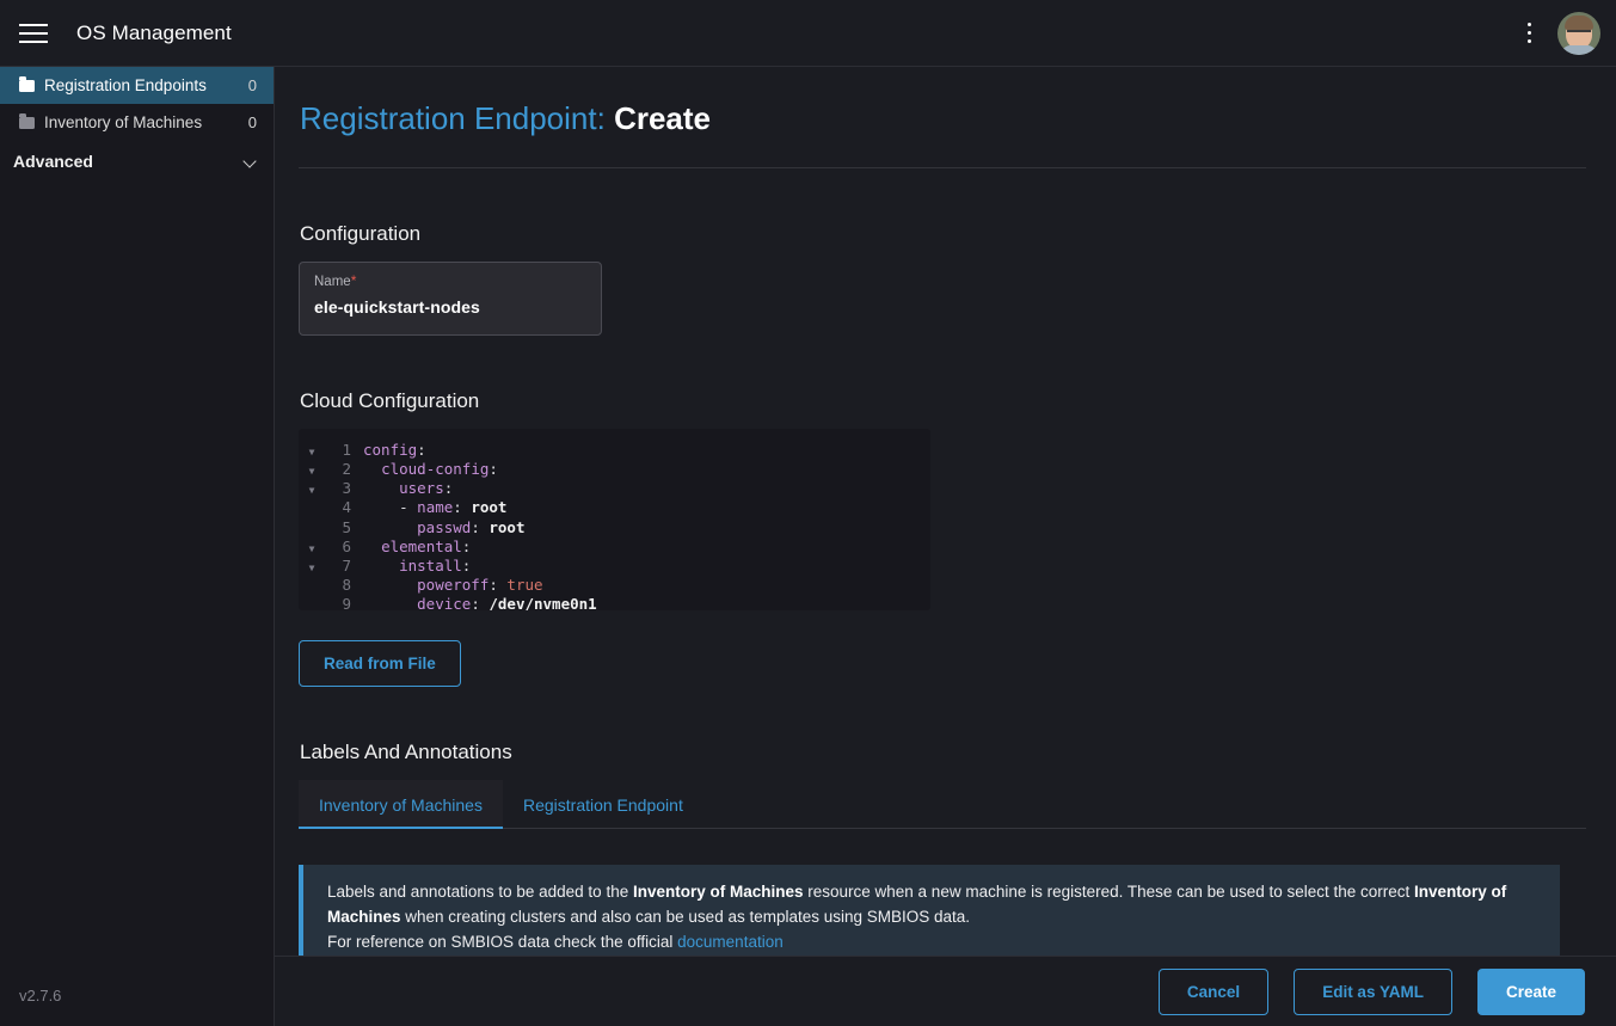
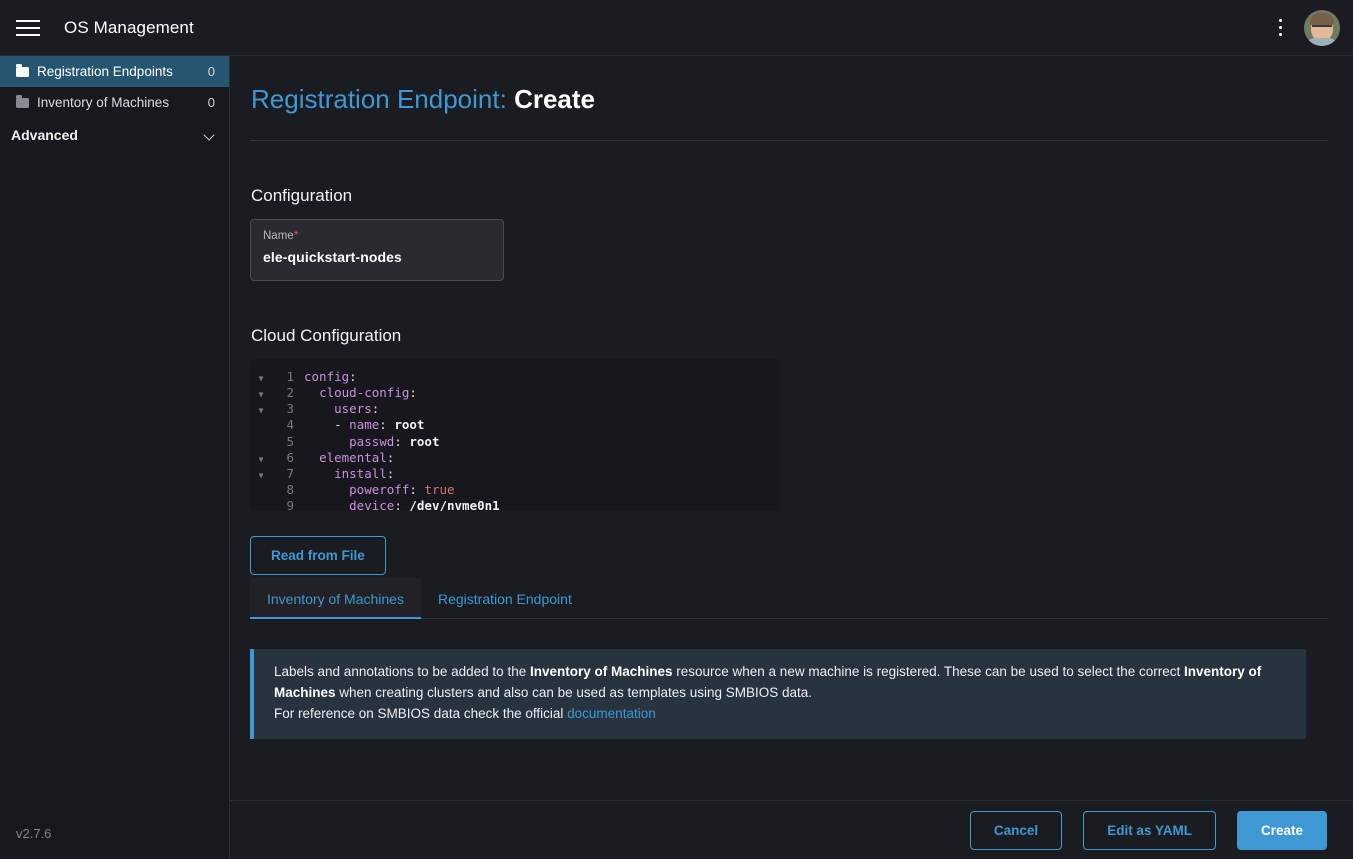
  OS Management
  Registration Endpoints
  0
  Inventory of Machines
  0
  Advanced
  v2.7.6
  Registration Endpoint: Create
  Configuration
  Name*
  ele-quickstart-nodes
  Cloud Configuration
  ▼
  1
  config:
  ▼
  2
  cloud-config:
  ▼
  3
  users:
  4
  - name: root
  5
  passwd: root
  ▼
  6
  elemental:
  ▼
  7
  install:
  8
  poweroff: true
  9
  device: /dev/nvme0n1
  Read from File
- Labels And Annotations
  Inventory of Machines
  Registration Endpoint
  Labels and annotations to be added to the Inventory of Machines resource when a new machine is registered. These can be used to select the correct Inventory of Machines when creating clusters and also can be used as templates using SMBIOS data.
  For reference on SMBIOS data check the official documentation
  Cancel
  Edit as YAML
  Create
